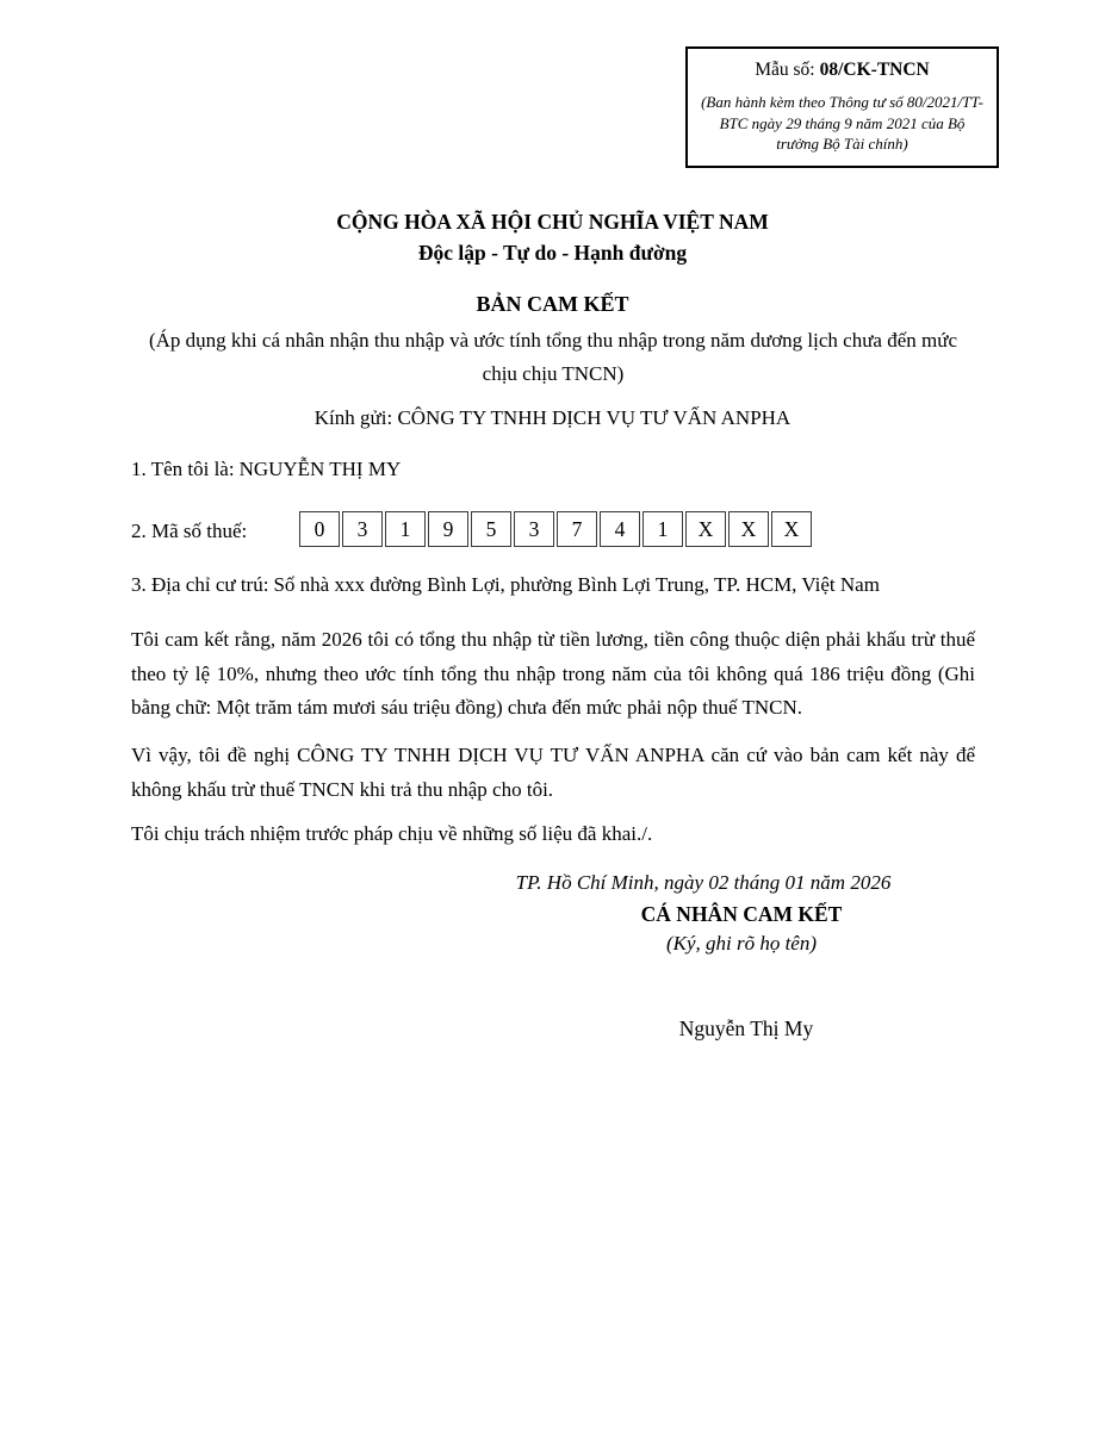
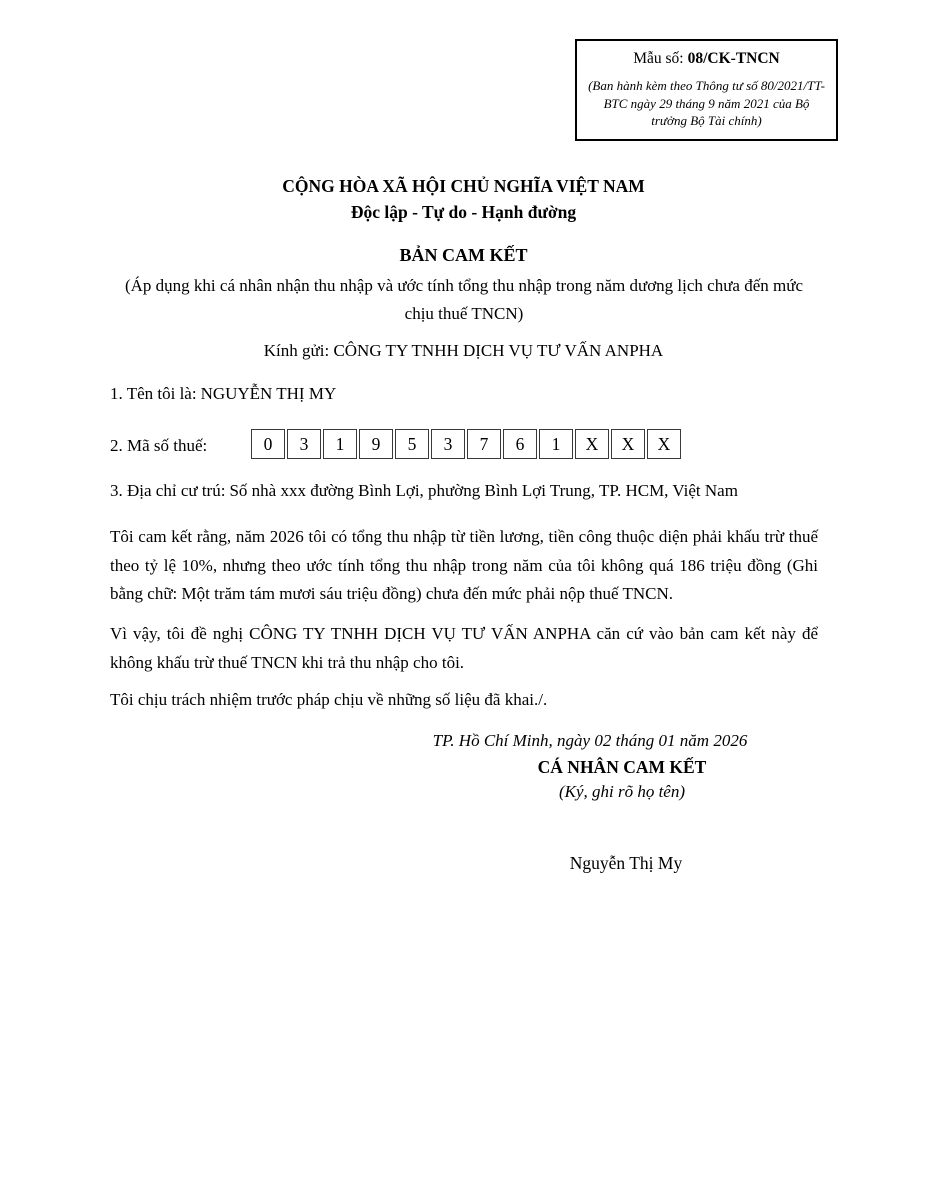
  Mẫu số: 08/CK-TNCN
  (Ban hành kèm theo Thông tư số 80/2021/TT-BTC ngày 29 tháng 9 năm 2021 của Bộ trưởng Bộ Tài chính)
  CỘNG HÒA XÃ HỘI CHỦ NGHĨA VIỆT NAM
  Độc lập - Tự do - Hạnh đường
  BẢN CAM KẾT
- (Áp dụng khi cá nhân nhận thu nhập và ước tính tổng thu nhập trong năm dương lịch chưa đến mức chịu chịu TNCN)
+ (Áp dụng khi cá nhân nhận thu nhập và ước tính tổng thu nhập trong năm dương lịch chưa đến mức chịu thuế TNCN)
  Kính gửi: CÔNG TY TNHH DỊCH VỤ TƯ VẤN ANPHA
  1. Tên tôi là: NGUYỄN THỊ MY
  2. Mã số thuế:
- 0	3	1	9	5	3	7	4	1	X	X	X
+ 0	3	1	9	5	3	7	6	1	X	X	X
  3. Địa chỉ cư trú: Số nhà xxx đường Bình Lợi, phường Bình Lợi Trung, TP. HCM, Việt Nam
  Tôi cam kết rằng, năm 2026 tôi có tổng thu nhập từ tiền lương, tiền công thuộc diện phải khấu trừ thuế theo tỷ lệ 10%, nhưng theo ước tính tổng thu nhập trong năm của tôi không quá 186 triệu đồng (Ghi bằng chữ: Một trăm tám mươi sáu triệu đồng) chưa đến mức phải nộp thuế TNCN.
  Vì vậy, tôi đề nghị CÔNG TY TNHH DỊCH VỤ TƯ VẤN ANPHA căn cứ vào bản cam kết này để không khấu trừ thuế TNCN khi trả thu nhập cho tôi.
  Tôi chịu trách nhiệm trước pháp chịu về những số liệu đã khai./.
  TP. Hồ Chí Minh, ngày 02 tháng 01 năm 2026
  CÁ NHÂN CAM KẾT
  (Ký, ghi rõ họ tên)
  Nguyễn Thị My
